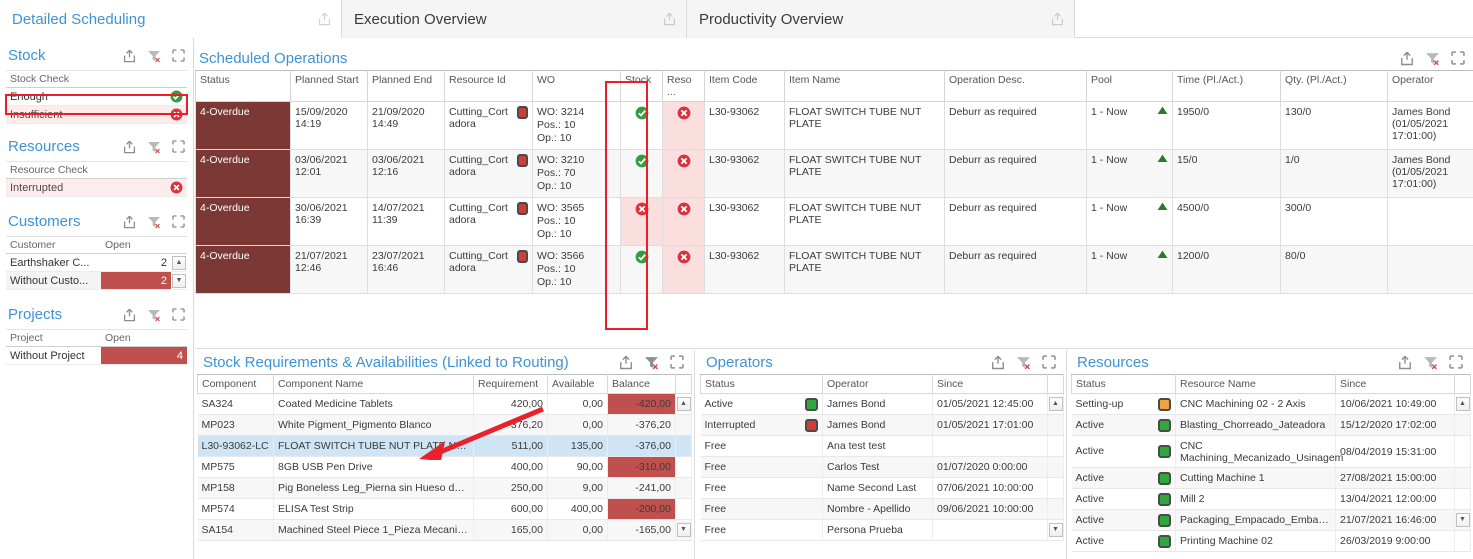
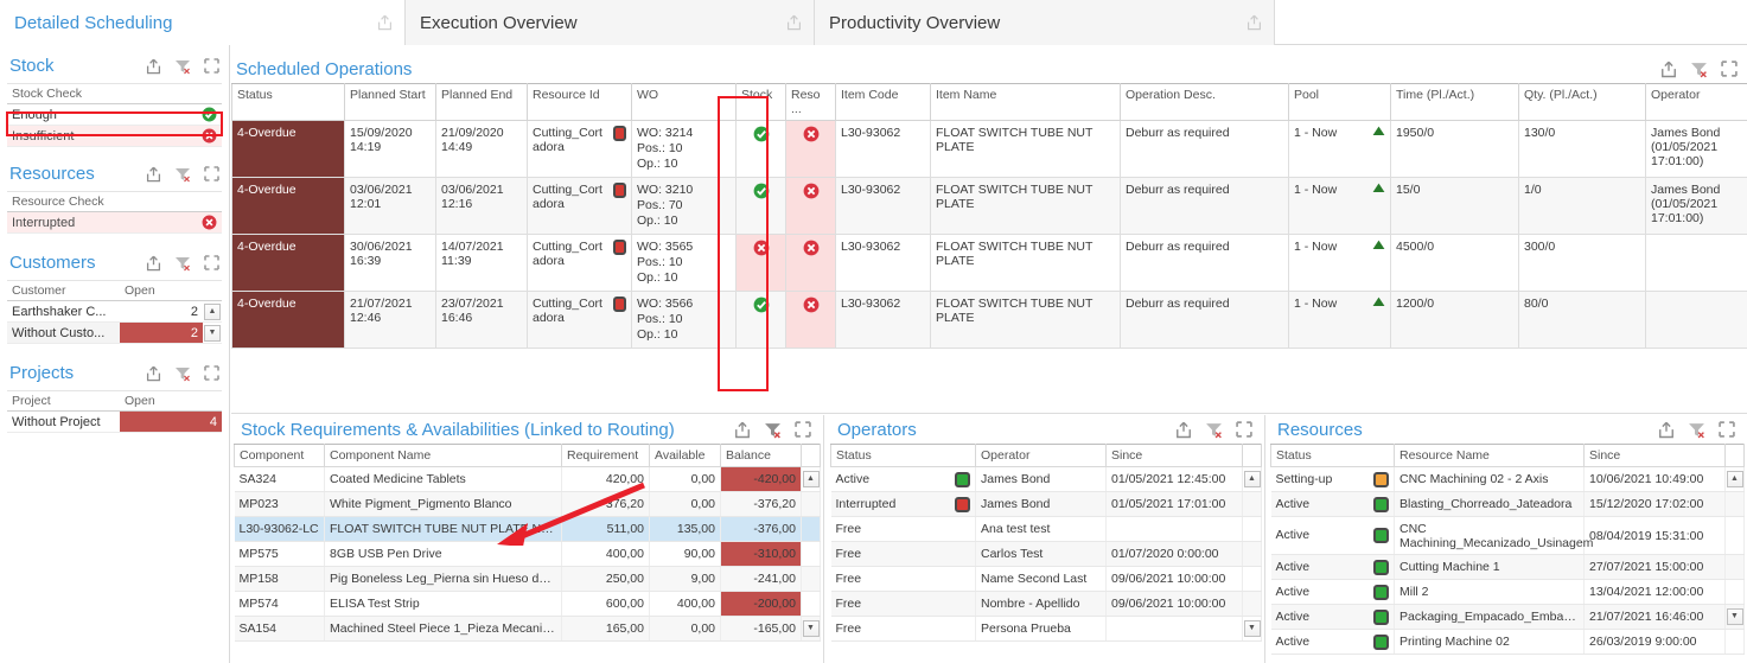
  Detailed Scheduling
  Execution Overview
  Productivity Overview
  Stock
  Stock Check
  Enough
  Insufficient
  Resources
  Resource Check
  Interrupted
  Customers
  Customer	Open
  Earthshaker C...	2
  Without Custo...	2
  Projects
  Project	Open
  Without Project	4
  Scheduled Operations
  Status	Planned Start	Planned End	Resource Id	WO	Stock	Reso ...	Item Code	Item Name	Operation Desc.	Pool	Time (Pl./Act.)	Qty. (Pl./Act.)	Operator
  4-Overdue	15/09/2020 14:19	21/09/2020 14:49	Cutting_Cort adora	WO: 3214 Pos.: 10 Op.: 10			L30-93062	FLOAT SWITCH TUBE NUT PLATE	Deburr as required	1 - Now	1950/0	130/0	James Bond (01/05/2021 17:01:00)
  4-Overdue	03/06/2021 12:01	03/06/2021 12:16	Cutting_Cort adora	WO: 3210 Pos.: 70 Op.: 10			L30-93062	FLOAT SWITCH TUBE NUT PLATE	Deburr as required	1 - Now	15/0	1/0	James Bond (01/05/2021 17:01:00)
  4-Overdue	30/06/2021 16:39	14/07/2021 11:39	Cutting_Cort adora	WO: 3565 Pos.: 10 Op.: 10			L30-93062	FLOAT SWITCH TUBE NUT PLATE	Deburr as required	1 - Now	4500/0	300/0
  4-Overdue	21/07/2021 12:46	23/07/2021 16:46	Cutting_Cort adora	WO: 3566 Pos.: 10 Op.: 10			L30-93062	FLOAT SWITCH TUBE NUT PLATE	Deburr as required	1 - Now	1200/0	80/0
  Stock Requirements & Availabilities (Linked to Routing)
  Component	Component Name	Requirement	Available	Balance
  SA324	Coated Medicine Tablets	420,00	0,00	-420,00
  MP023	White Pigment_Pigmento Blanco	376,20	0,00	-376,20
  L30-93062-LC	FLOAT SWITCH TUBE NUT PLATT	511,00	135,00	-376,00
  MP575	8GB USB Pen Drive	400,00	90,00	-310,00
  MP158	Pig Boneless Leg_Pierna sin Hueso de C.	250,00	9,00	-241,00
  MP574	ELISA Test Strip	600,00	400,00	-200,00
  SA154	Machined Steel Piece 1_Pieza Mecaniza..	165,00	0,00	-165,00
  Operators
  Status	Operator	Since
  Active	James Bond	01/05/2021 12:45:00
  Interrupted	James Bond	01/05/2021 17:01:00
  Free	Ana test test
  Free	Carlos Test	01/07/2020 0:00:00
- Free	Name Second Last	07/06/2021 10:00:00
+ Free	Name Second Last	09/06/2021 10:00:00
  Free	Nombre - Apellido	09/06/2021 10:00:00
  Free	Persona Prueba
  Resources
  Status	Resource Name	Since
  Setting-up	CNC Machining 02 - 2 Axis	10/06/2021 10:49:00
  Active	Blasting_Chorreado_Jateadora	15/12/2020 17:02:00
  Active	CNC Machining_Mecanizado_Usinagem	08/04/2019 15:31:00
- Active	Cutting Machine 1	27/08/2021 15:00:00
+ Active	Cutting Machine 1	27/07/2021 15:00:00
  Active	Mill 2	13/04/2021 12:00:00
  Active	Packaging_Empacado_Embalag	21/07/2021 16:46:00
  Active	Printing Machine 02	26/03/2019 9:00:00
